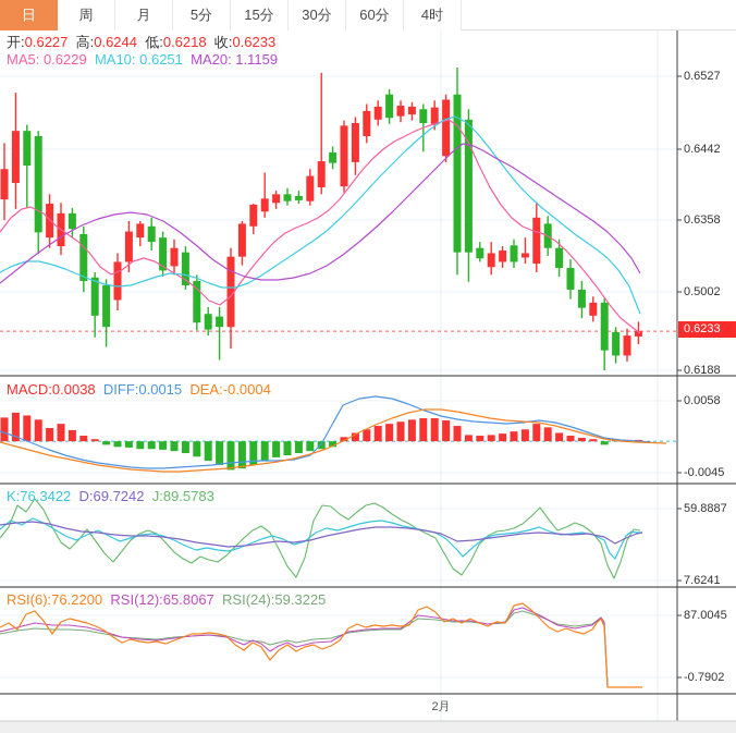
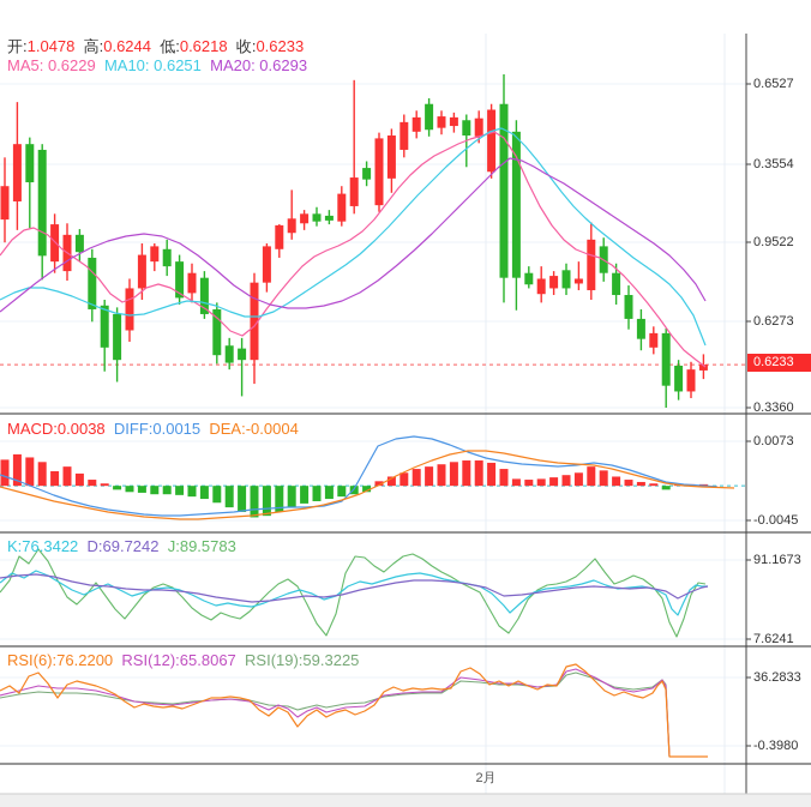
- 日
- 周
- 月
- 5分
- 15分
- 30分
- 60分
- 4时
- 开:0.6227 高:0.6244 低:0.6218 收:0.6233
+ 开:1.0478 高:0.6244 低:0.6218 收:0.6233
- MA5: 0.6229 MA10: 0.6251 MA20: 1.1159
+ MA5: 0.6229 MA10: 0.6251 MA20: 0.6293
  MACD:0.0038 DIFF:0.0015 DEA:-0.0004
  K:76.3422 D:69.7242 J:89.5783
- RSI(6):76.2200 RSI(12):65.8067 RSI(24):59.3225
+ RSI(6):76.2200 RSI(12):65.8067 RSI(19):59.3225
  0.6527
- 0.6442
+ 0.3554
- 0.6358
+ 0.9522
- 0.5002
+ 0.6273
- 0.6188
+ 0.3360
- 0.0058
+ 0.0073
  -0.0045
- 59.8887
+ 91.1673
  7.6241
- 87.0045
+ 36.2833
- -0.7902
+ -0.3980
  0.6233
  2月
